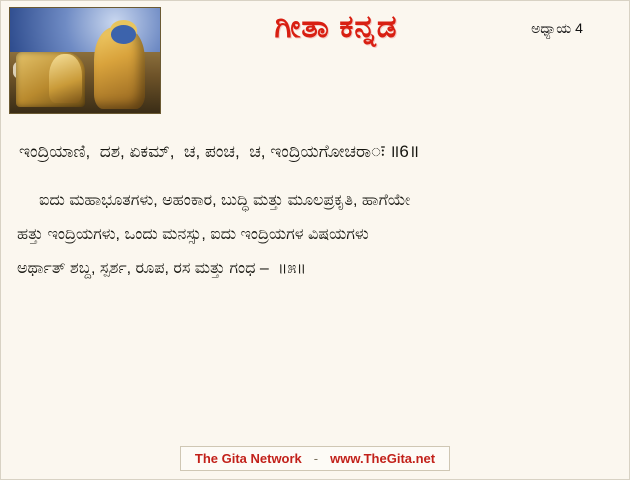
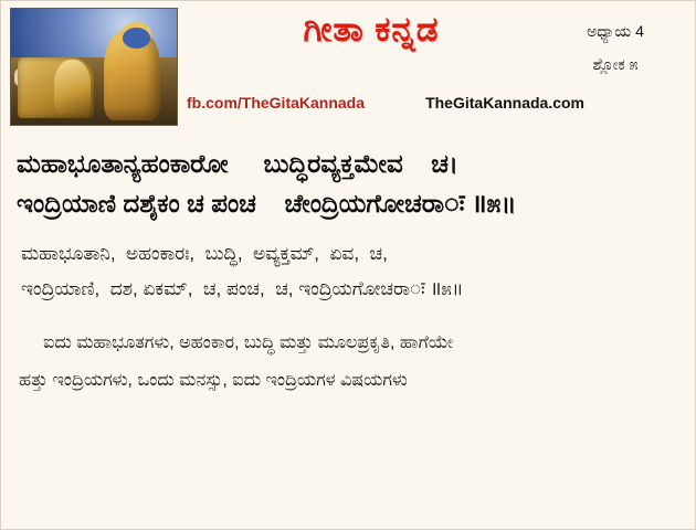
  ಗೀತಾ ಕನ್ನಡ
  ಅಧ್ಯಾಯ 4
+ ಶ್ಲೋಕ ೫
+ fb.com/TheGitaKannada
+ TheGitaKannada.com
+ ಮಹಾಭೂತಾನ್ಯಹಂಕಾರೋ ಬುದ್ಧಿರವ್ಯಕ್ತಮೇವ ಚ।
+ ಇಂದ್ರಿಯಾಣಿ ದಶೈಕಂ ಚ ಪಂಚ ಚೇಂದ್ರಿಯಗೋಚರಾः ॥೫॥
+ ಮಹಾಭೂತಾನಿ, ಅಹಂಕಾರಃ, ಬುದ್ಧಿ, ಅವ್ಯಕ್ತಮ್, ಏವ, ಚ,
- ಇಂದ್ರಿಯಾಣಿ, ದಶ, ಏಕಮ್, ಚ, ಪಂಚ, ಚ, ಇಂದ್ರಿಯಗೋಚರಾः ॥6॥
+ ಇಂದ್ರಿಯಾಣಿ, ದಶ, ಏಕಮ್, ಚ, ಪಂಚ, ಚ, ಇಂದ್ರಿಯಗೋಚರಾः ॥೫॥
  ಐದು ಮಹಾಭೂತಗಳು, ಅಹಂಕಾರ, ಬುದ್ಧಿ ಮತ್ತು ಮೂಲಪ್ರಕೃತಿ, ಹಾಗೆಯೇ
  ಹತ್ತು ಇಂದ್ರಿಯಗಳು, ಒಂದು ಮನಸ್ಸು, ಐದು ಇಂದ್ರಿಯಗಳ ವಿಷಯಗಳು
- ಅರ್ಥಾತ್ ಶಬ್ದ, ಸ್ಪರ್ಶ, ರೂಪ, ರಸ ಮತ್ತು ಗಂಧ – ॥೫॥
- The Gita Network
- -
- www.TheGita.net
